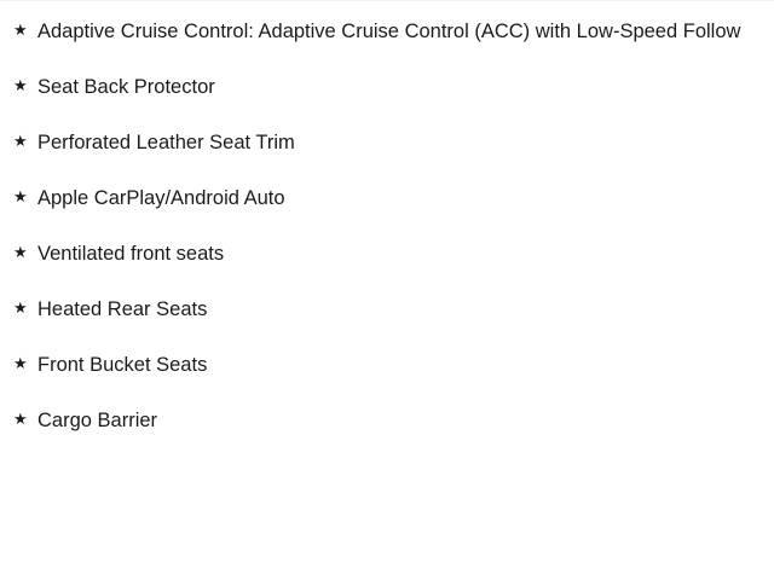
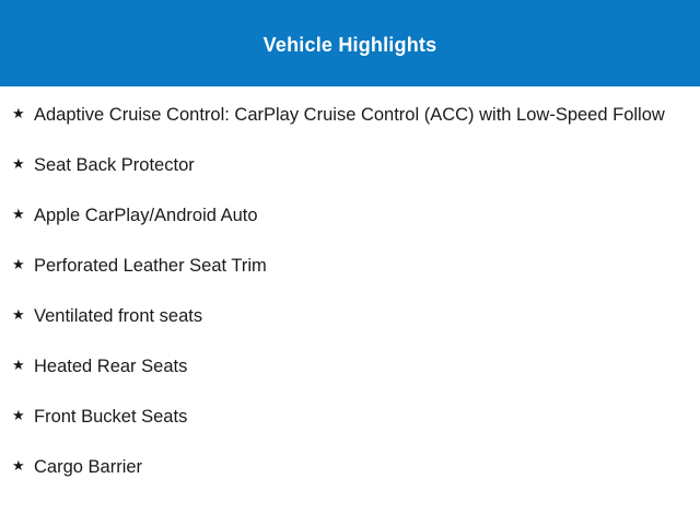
+ Vehicle Highlights
  ★
- Adaptive Cruise Control: Adaptive Cruise Control (ACC) with Low-Speed Follow
+ Adaptive Cruise Control: CarPlay Cruise Control (ACC) with Low-Speed Follow
  ★
  Seat Back Protector
  ★
- Perforated Leather Seat Trim
+ Apple CarPlay/Android Auto
  ★
- Apple CarPlay/Android Auto
+ Perforated Leather Seat Trim
  ★
  Ventilated front seats
  ★
  Heated Rear Seats
  ★
  Front Bucket Seats
  ★
  Cargo Barrier
